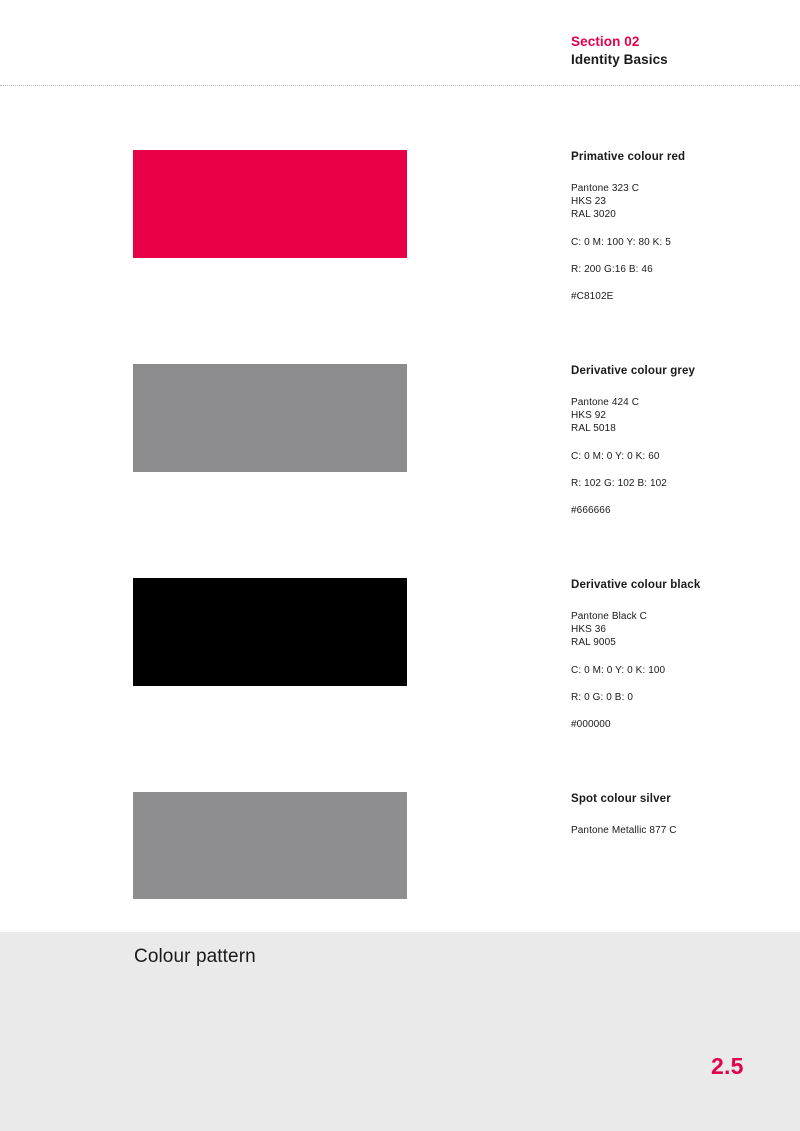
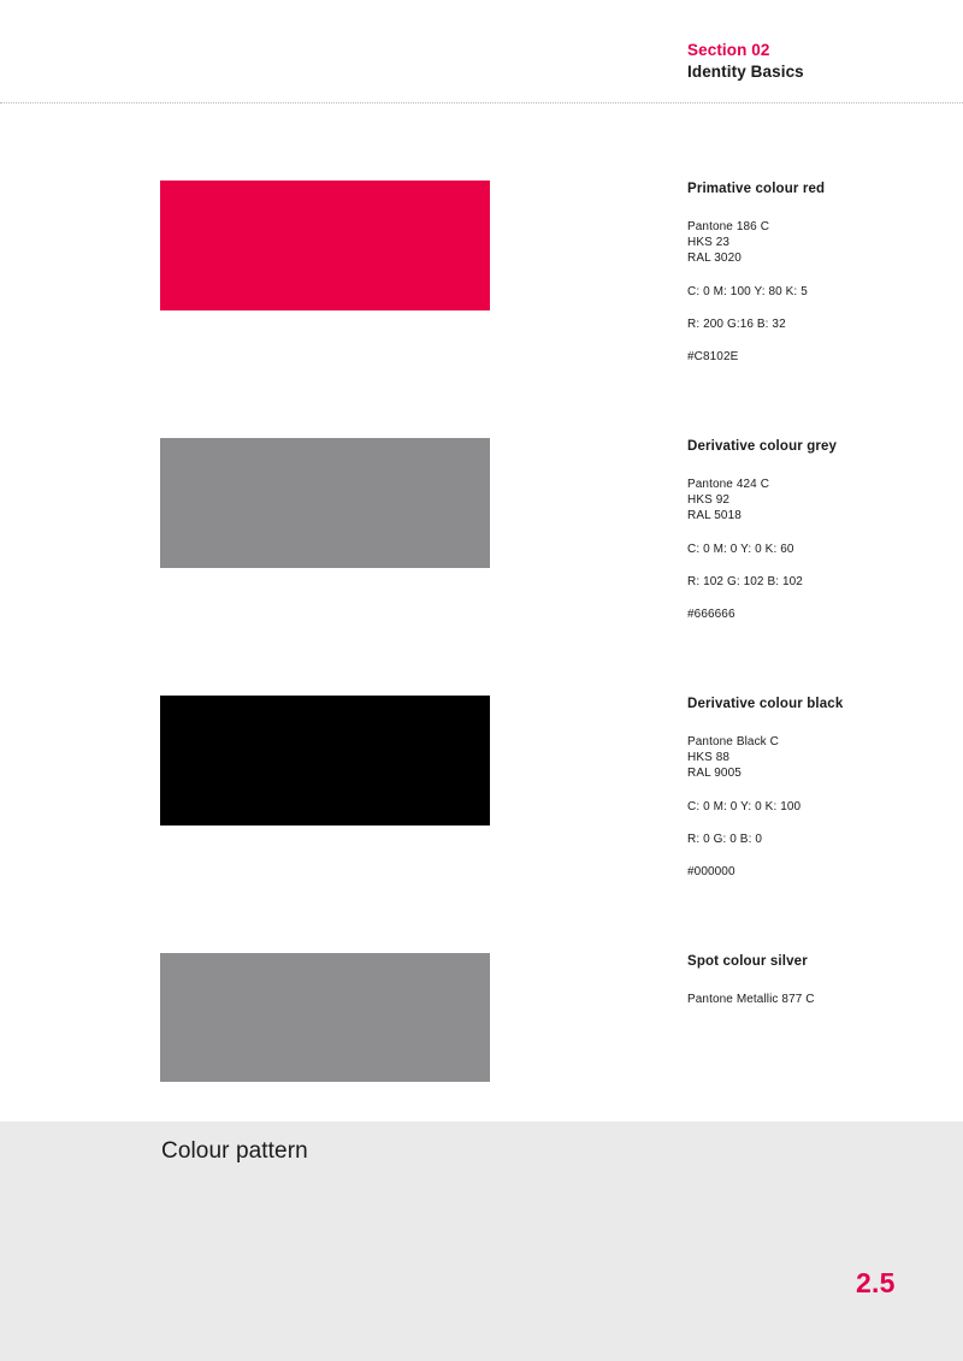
  Section 02
  Identity Basics
  Primative colour red
- Pantone 323 C
+ Pantone 186 C
  HKS 23
  RAL 3020
  C: 0 M: 100 Y: 80 K: 5
- R: 200 G:16 B: 46
+ R: 200 G:16 B: 32
  #C8102E
  Derivative colour grey
  Pantone 424 C
  HKS 92
  RAL 5018
  C: 0 M: 0 Y: 0 K: 60
  R: 102 G: 102 B: 102
  #666666
  Derivative colour black
  Pantone Black C
- HKS 36
+ HKS 88
  RAL 9005
  C: 0 M: 0 Y: 0 K: 100
  R: 0 G: 0 B: 0
  #000000
  Spot colour silver
  Pantone Metallic 877 C
  Colour pattern
  2.5
